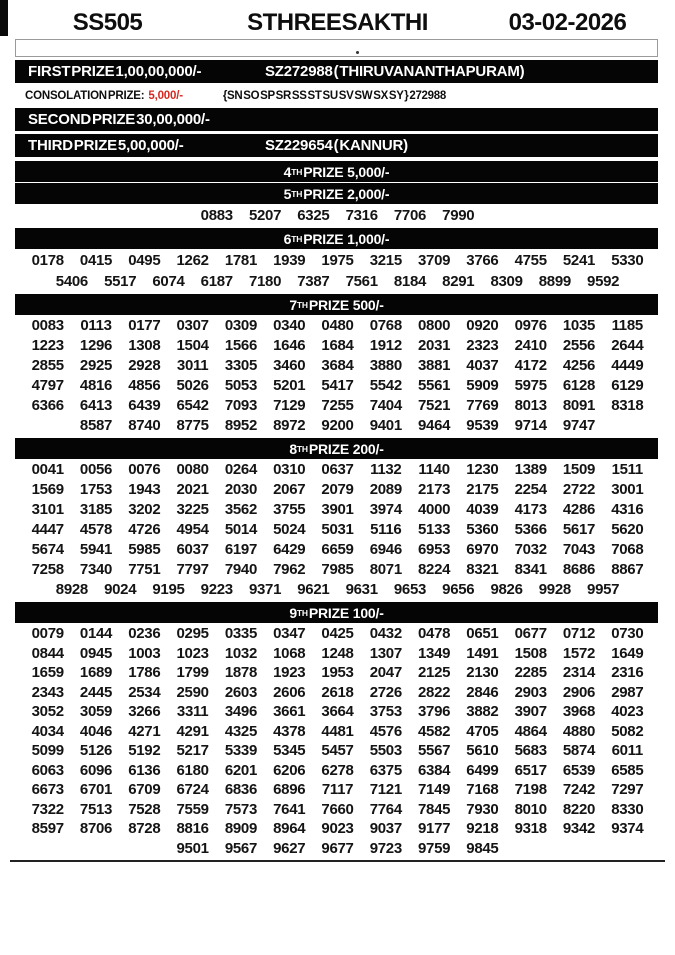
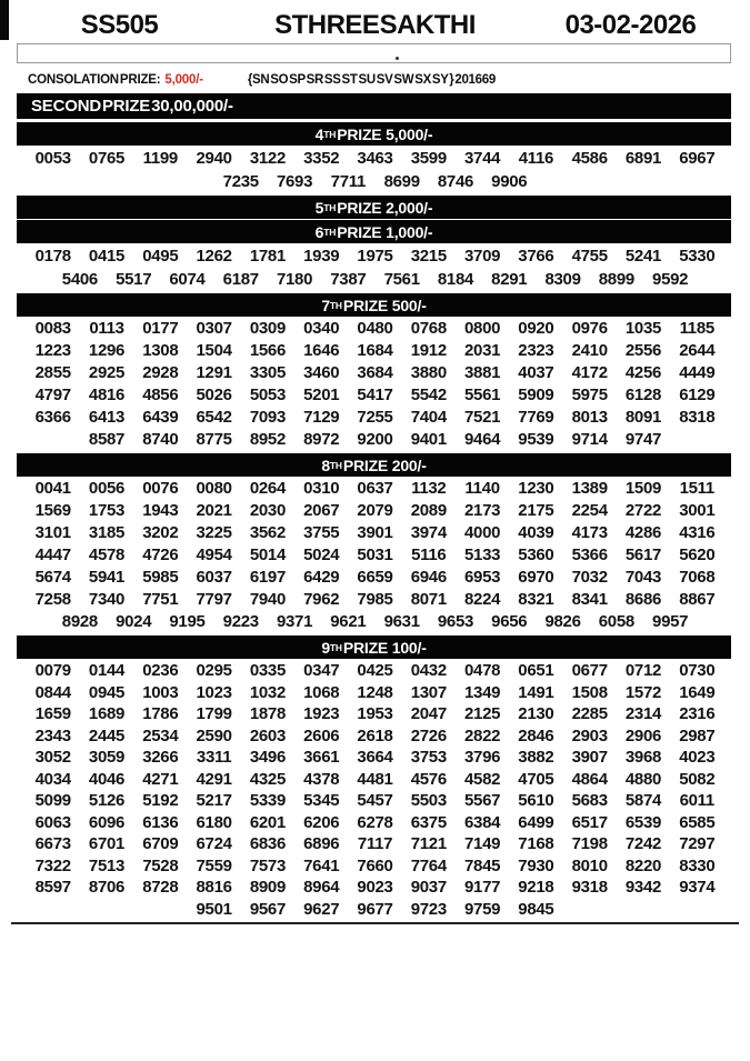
  SS505
  STHREE SAKTHI
  03-02-2026
- FIRST PRIZE 1,00,00,000/-
- SZ272988 ( THIRUVANANTHAPURAM)
  CONSOLATION PRIZE:
  5,000/-
- {SN SO SP SR SS ST SU SV SW SX SY } 272988
+ {SN SO SP SR SS ST SU SV SW SX SY } 201669
  SECOND PRIZE 30,00,000/-
- THIRD PRIZE 5,00,000/-
- SZ229654 ( KANNUR)
  4
  TH
  PRIZE 5,000/-
+ 0053
+ 0765
+ 1199
+ 2940
+ 3122
+ 3352
+ 3463
+ 3599
+ 3744
+ 4116
+ 4586
+ 6891
+ 6967
+ 7235
+ 7693
+ 7711
+ 8699
+ 8746
+ 9906
  5
  TH
  PRIZE 2,000/-
- 0883
- 5207
- 6325
- 7316
- 7706
- 7990
  6
  TH
  PRIZE 1,000/-
  0178
  0415
  0495
  1262
  1781
  1939
  1975
  3215
  3709
  3766
  4755
  5241
  5330
  5406
  5517
  6074
  6187
  7180
  7387
  7561
  8184
  8291
  8309
  8899
  9592
  7
  TH
  PRIZE 500/-
  0083
  0113
  0177
  0307
  0309
  0340
  0480
  0768
  0800
  0920
  0976
  1035
  1185
  1223
  1296
  1308
  1504
  1566
  1646
  1684
  1912
  2031
  2323
  2410
  2556
  2644
  2855
  2925
  2928
- 3011
+ 1291
  3305
  3460
  3684
  3880
  3881
  4037
  4172
  4256
  4449
  4797
  4816
  4856
  5026
  5053
  5201
  5417
  5542
  5561
  5909
  5975
  6128
  6129
  6366
  6413
  6439
  6542
  7093
  7129
  7255
  7404
  7521
  7769
  8013
  8091
  8318
  8587
  8740
  8775
  8952
  8972
  9200
  9401
  9464
  9539
  9714
  9747
  8
  TH
  PRIZE 200/-
  0041
  0056
  0076
  0080
  0264
  0310
  0637
  1132
  1140
  1230
  1389
  1509
  1511
  1569
  1753
  1943
  2021
  2030
  2067
  2079
  2089
  2173
  2175
  2254
  2722
  3001
  3101
  3185
  3202
  3225
  3562
  3755
  3901
  3974
  4000
  4039
  4173
  4286
  4316
  4447
  4578
  4726
  4954
  5014
  5024
  5031
  5116
  5133
  5360
  5366
  5617
  5620
  5674
  5941
  5985
  6037
  6197
  6429
  6659
  6946
  6953
  6970
  7032
  7043
  7068
  7258
  7340
  7751
  7797
  7940
  7962
  7985
  8071
  8224
  8321
  8341
  8686
  8867
  8928
  9024
  9195
  9223
  9371
  9621
  9631
  9653
  9656
  9826
- 9928
+ 6058
  9957
  9
  TH
  PRIZE 100/-
  0079
  0144
  0236
  0295
  0335
  0347
  0425
  0432
  0478
  0651
  0677
  0712
  0730
  0844
  0945
  1003
  1023
  1032
  1068
  1248
  1307
  1349
  1491
  1508
  1572
  1649
  1659
  1689
  1786
  1799
  1878
  1923
  1953
  2047
  2125
  2130
  2285
  2314
  2316
  2343
  2445
  2534
  2590
  2603
  2606
  2618
  2726
  2822
  2846
  2903
  2906
  2987
  3052
  3059
  3266
  3311
  3496
  3661
  3664
  3753
  3796
  3882
  3907
  3968
  4023
  4034
  4046
  4271
  4291
  4325
  4378
  4481
  4576
  4582
  4705
  4864
  4880
  5082
  5099
  5126
  5192
  5217
  5339
  5345
  5457
  5503
  5567
  5610
  5683
  5874
  6011
  6063
  6096
  6136
  6180
  6201
  6206
  6278
  6375
  6384
  6499
  6517
  6539
  6585
  6673
  6701
  6709
  6724
  6836
  6896
  7117
  7121
  7149
  7168
  7198
  7242
  7297
  7322
  7513
  7528
  7559
  7573
  7641
  7660
  7764
  7845
  7930
  8010
  8220
  8330
  8597
  8706
  8728
  8816
  8909
  8964
  9023
  9037
  9177
  9218
  9318
  9342
  9374
  9501
  9567
  9627
  9677
  9723
  9759
  9845
